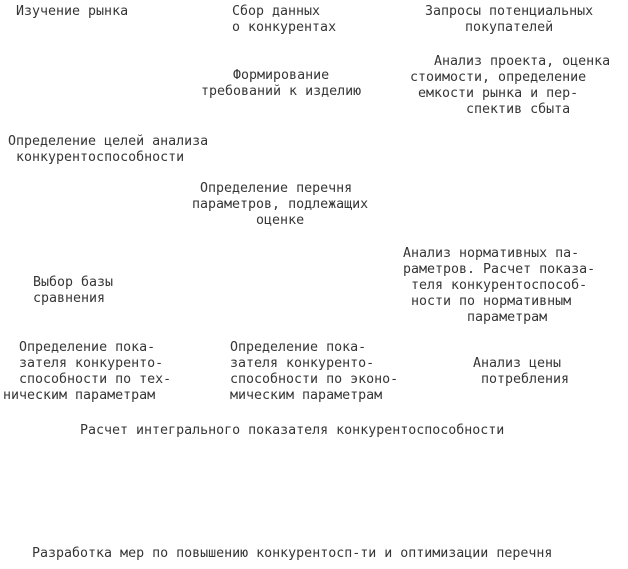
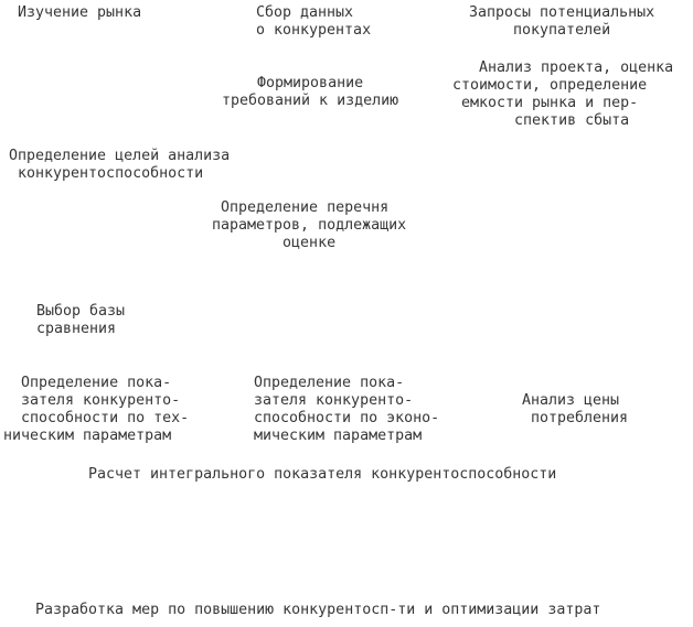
  Изучение рынка
  Сбор данных
  о конкурентах
  Запросы потенциальных
  покупателей
  Формирование
  требований к изделию
  Анализ проекта, оценка
  стоимости, определение
  емкости рынка и пер-
  спектив сбыта
  Определение целей анализа
  конкурентоспособности
  Определение перечня
  параметров, подлежащих
  оценке
  Выбор базы
  сравнения
- Анализ нормативных па-
- раметров. Расчет показа-
- теля конкурентоспособ-
- ности по нормативным
- параметрам
  Определение пока-
  зателя конкуренто-
  способности по тех-
  ническим параметрам
  Определение пока-
  зателя конкуренто-
  способности по эконо-
  мическим параметрам
  Анализ цены
  потребления
  Расчет интегрального показателя конкурентоспособности
- Разработка мер по повышению конкурентосп-ти и оптимизации перечня
+ Разработка мер по повышению конкурентосп-ти и оптимизации затрат
